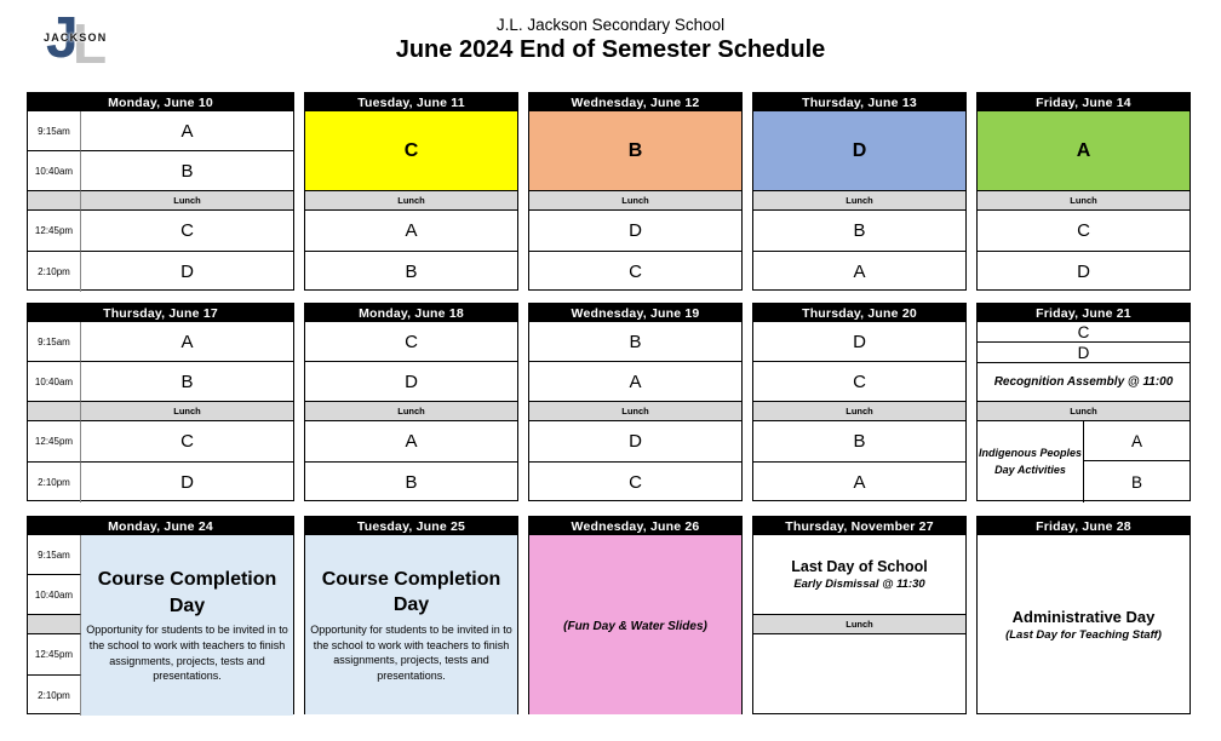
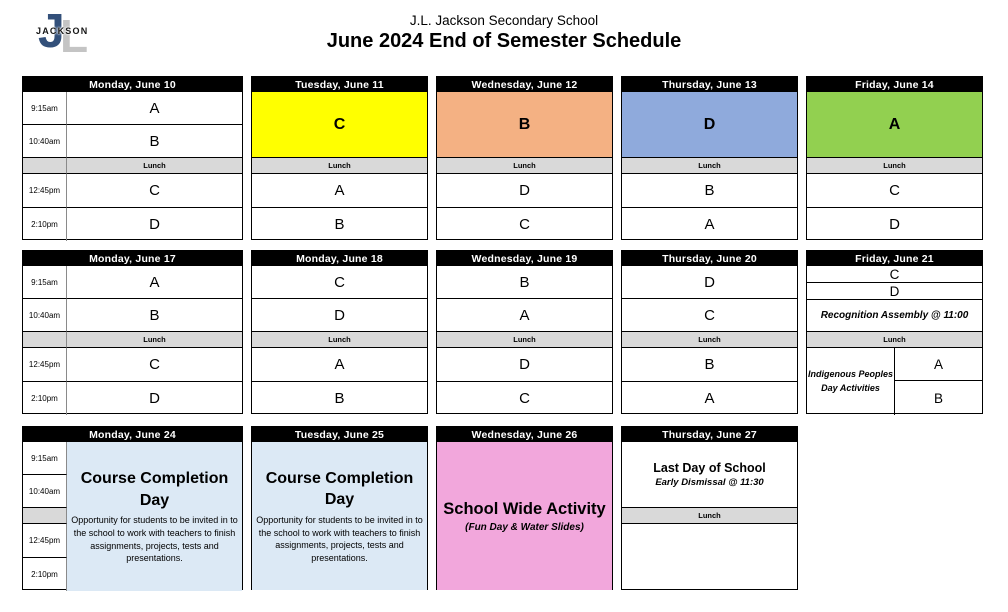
  L
  J
  JACKSON
  J.L. Jackson Secondary School
  June 2024 End of Semester Schedule
  Monday, June 10
  9:15am
  A
  10:40am
  B
  Lunch
  12:45pm
  C
  2:10pm
  D
  Tuesday, June 11
  C
  Lunch
  A
  B
  Wednesday, June 12
  B
  Lunch
  D
  C
  Thursday, June 13
  D
  Lunch
  B
  A
  Friday, June 14
  A
  Lunch
  C
  D
- Thursday, June 17
+ Monday, June 17
  9:15am
  A
  10:40am
  B
  Lunch
  12:45pm
  C
  2:10pm
  D
  Monday, June 18
  C
  D
  Lunch
  A
  B
  Wednesday, June 19
  B
  A
  Lunch
  D
  C
  Thursday, June 20
  D
  C
  Lunch
  B
  A
  Friday, June 21
  C
  D
  Recognition Assembly @ 11:00
  Lunch
  Indigenous Peoples Day Activities
  A
  B
  Monday, June 24
  9:15am
  Course Completion Day
  Opportunity for students to be invited in to the school to work with teachers to finish assignments, projects, tests and presentations.
  10:40am
  12:45pm
  2:10pm
  Tuesday, June 25
  Course Completion Day
  Opportunity for students to be invited in to the school to work with teachers to finish assignments, projects, tests and presentations.
  Wednesday, June 26
+ School Wide Activity
  (Fun Day & Water Slides)
- Thursday, November 27
+ Thursday, June 27
  Last Day of School
  Early Dismissal @ 11:30
  Lunch
- Friday, June 28
- Administrative Day
- (Last Day for Teaching Staff)
